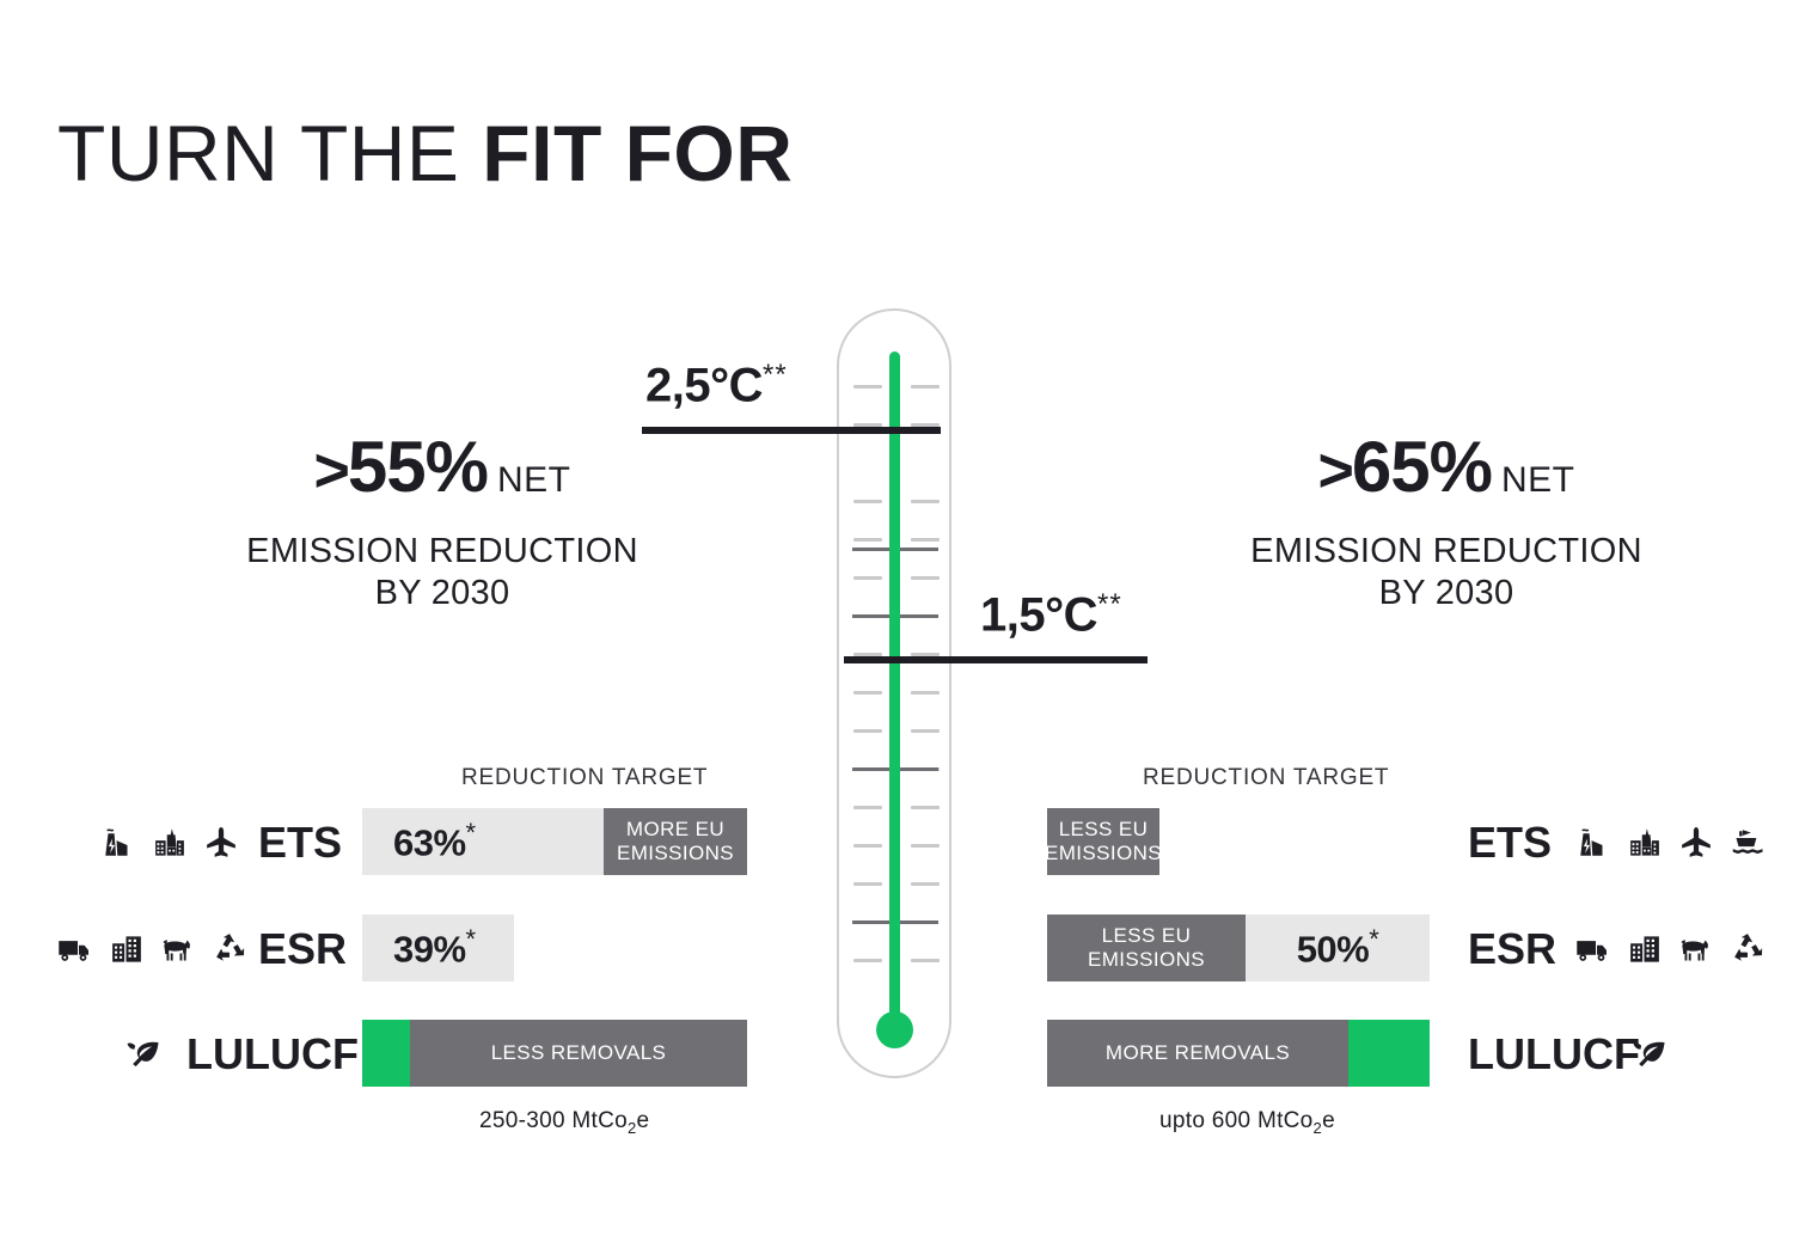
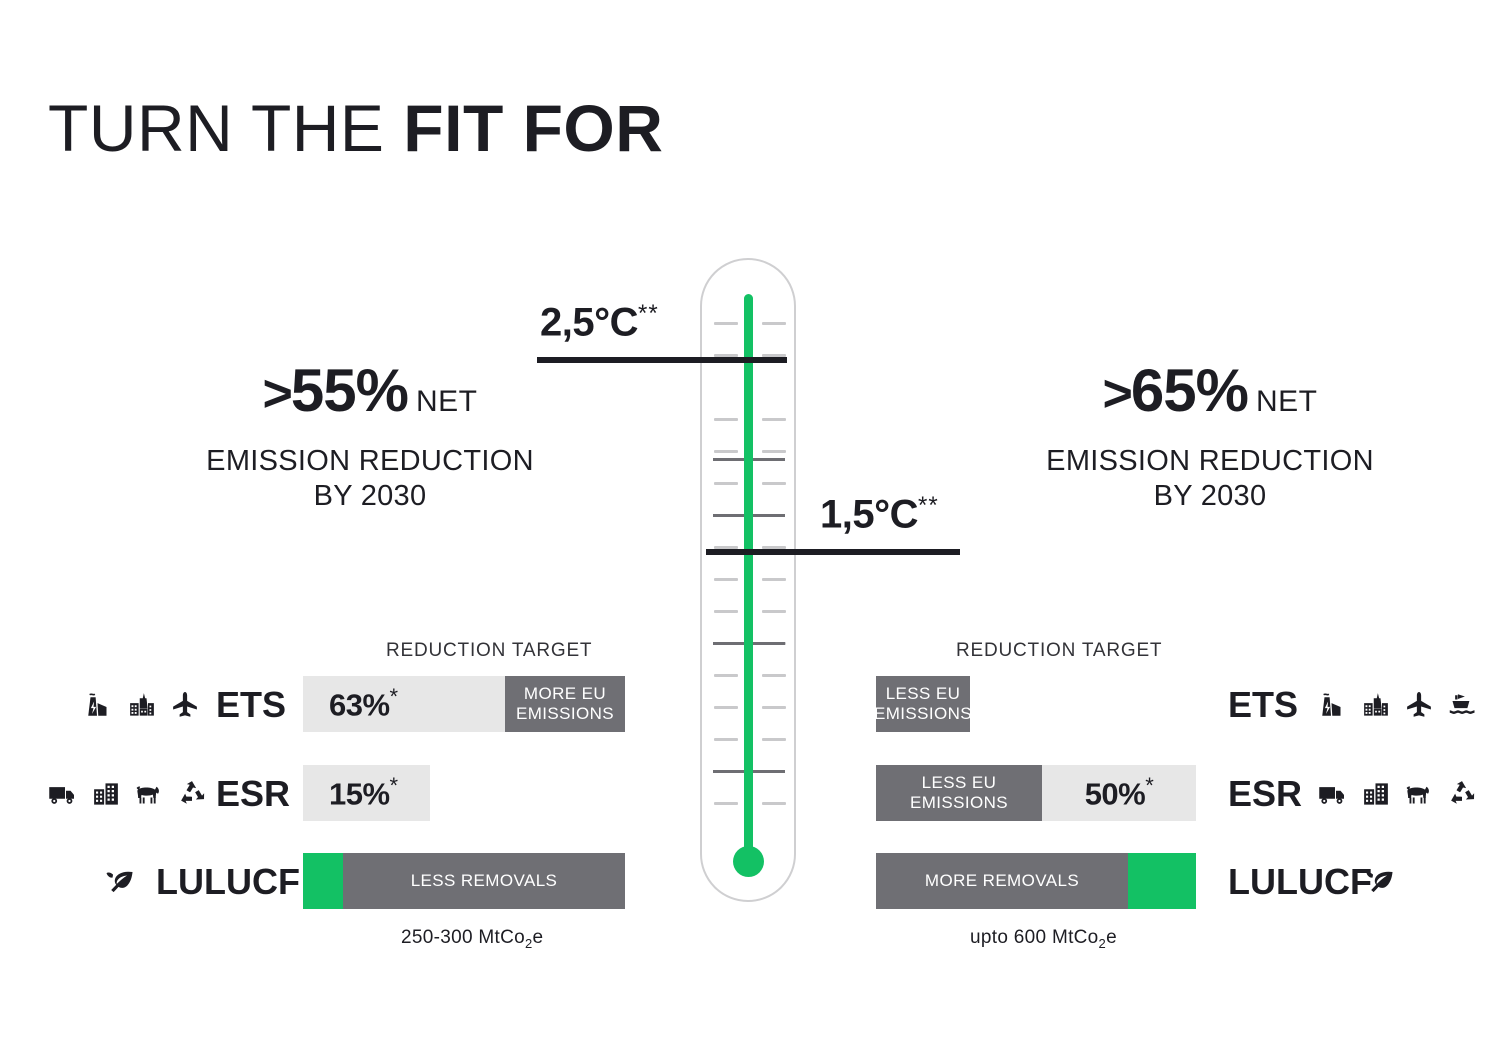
  TURN THE FIT FOR
  >55% NET
  EMISSION REDUCTION
  BY 2030
  >65% NET
  EMISSION REDUCTION
  BY 2030
  2,5°C**
  1,5°C**
  REDUCTION TARGET
  ETS
  63%*
  MORE EU
  EMISSIONS
  ESR
- 39%*
+ 15%*
  LULUCF
  LESS REMOVALS
  250-300 MtCo2e
  REDUCTION TARGET
  LESS EU
  EMISSIONS
  ETS
  LESS EU
  EMISSIONS
  50%*
  ESR
  MORE REMOVALS
  LULUCF
  upto 600 MtCo2e
